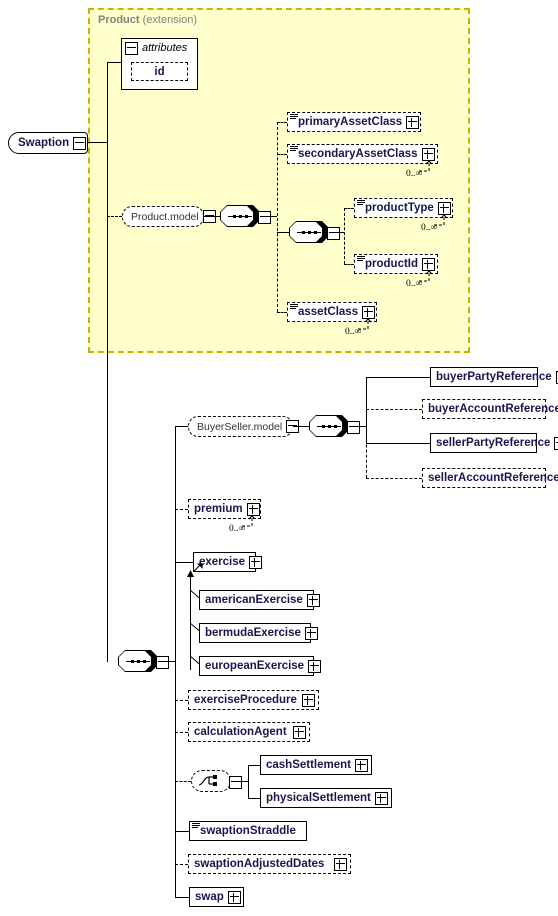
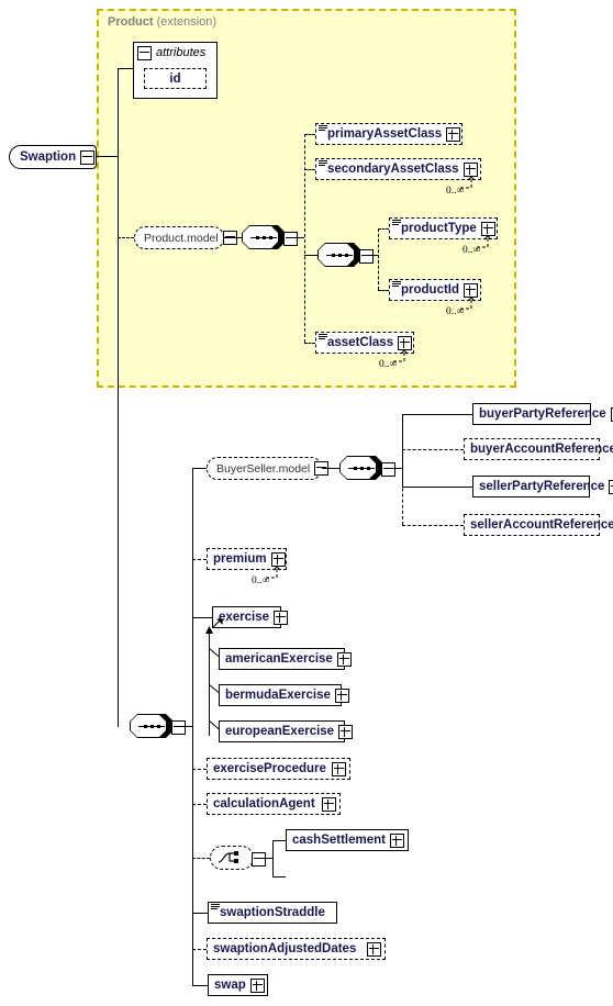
  Product (extension)
  Swaption
  attributes
  id
  Product.model
  primaryAssetClass
  secondaryAssetClass
  0..∞
  productType
  0..∞
  productId
  0..∞
  assetClass
  0..∞
  BuyerSeller.model
  buyerPartyReference
  buyerAccountReferenc
  sellerPartyReference
  sellerAccountReference
  premium
  0..∞
  exercise
  americanExercise
  bermudaExercise
  europeanExercise
  exerciseProcedure
  calculationAgent
  cashSettlement
- physicalSettlement
  swaptionStraddle
  swaptionAdjustedDates
  swap
